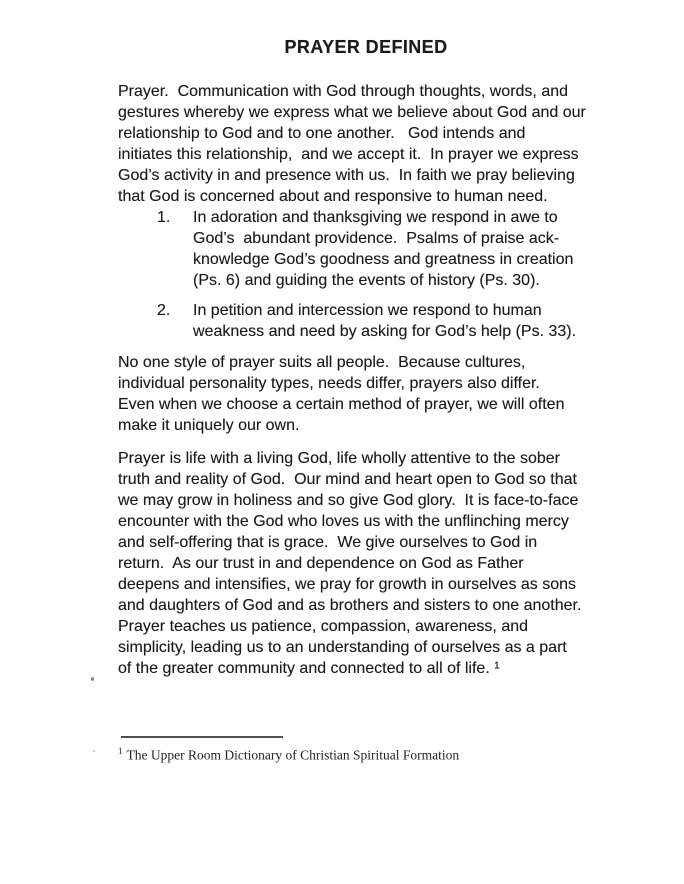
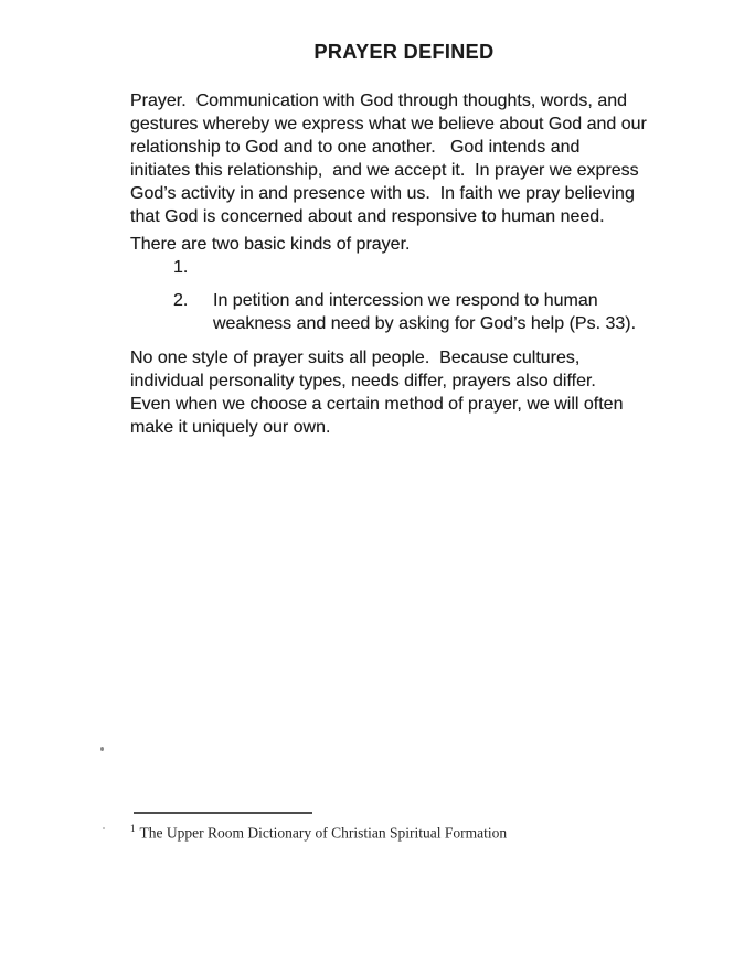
  PRAYER DEFINED
  Prayer. Communication with God through thoughts, words, and
  gestures whereby we express what we believe about God and our
  relationship to God and to one another. God intends and
  initiates this relationship, and we accept it. In prayer we express
  God’s activity in and presence with us. In faith we pray believing
  that God is concerned about and responsive to human need.
+ There are two basic kinds of prayer.
  1.
- In adoration and thanksgiving we respond in awe to
- God’s abundant providence. Psalms of praise ack-
- knowledge God’s goodness and greatness in creation
- (Ps. 6) and guiding the events of history (Ps. 30).
  2.
  In petition and intercession we respond to human
  weakness and need by asking for God’s help (Ps. 33).
  No one style of prayer suits all people. Because cultures,
  individual personality types, needs differ, prayers also differ.
  Even when we choose a certain method of prayer, we will often
  make it uniquely our own.
- Prayer is life with a living God, life wholly attentive to the sober
- truth and reality of God. Our mind and heart open to God so that
- we may grow in holiness and so give God glory. It is face-to-face
- encounter with the God who loves us with the unflinching mercy
- and self-offering that is grace. We give ourselves to God in
- return. As our trust in and dependence on God as Father
- deepens and intensifies, we pray for growth in ourselves as sons
- and daughters of God and as brothers and sisters to one another.
- Prayer teaches us patience, compassion, awareness, and
- simplicity, leading us to an understanding of ourselves as a part
- of the greater community and connected to all of life. ¹
  1 The Upper Room Dictionary of Christian Spiritual Formation
